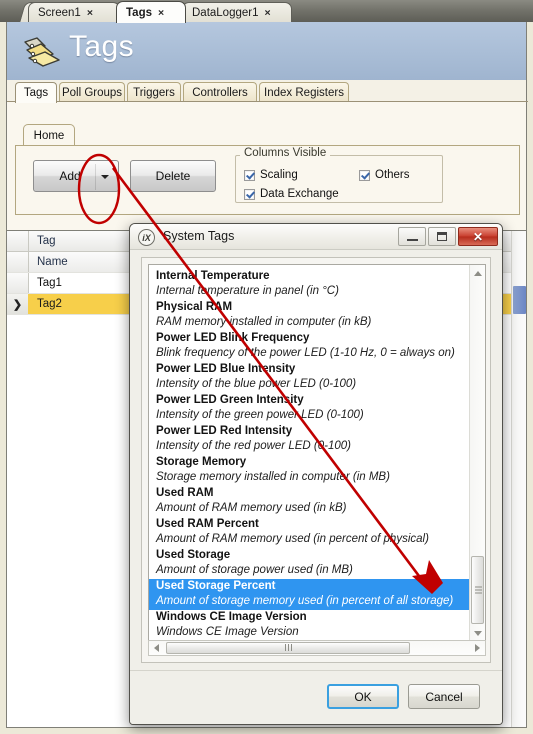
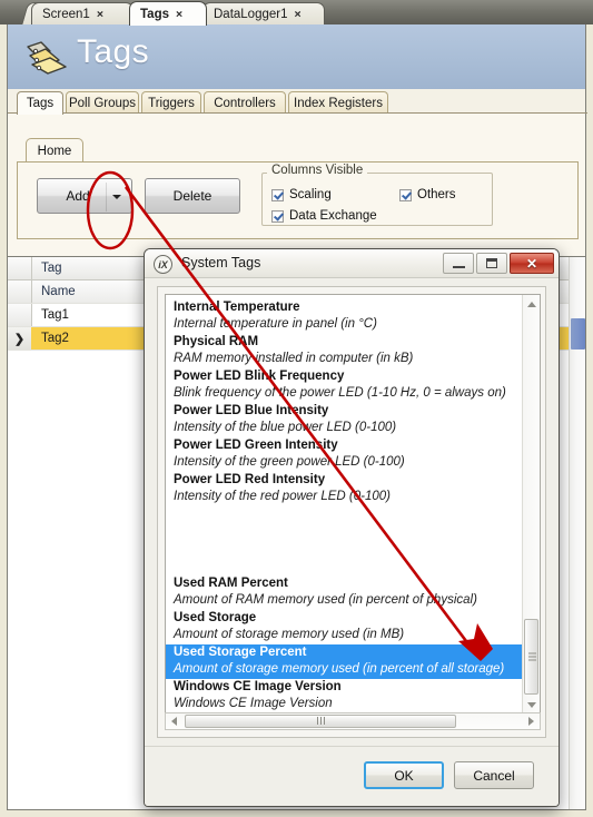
  Screen1
  ×
  Tags
  ×
  DataLogger1
  ×
  Tags
  Tags
  Poll Groups
  Triggers
  Controllers
  Index Registers
  Home
  Add
  Delete
  Columns Visible
  Scaling
  Data Exchange
  Others
  Tag
  Name
  Tag1
  ❯
  Tag2
  iX
  System Tags
  ✕
  Internal Temperature
  Internal tmperature in panel (in °C)
  Physical RM
  RAM memory installed in computer (in kB)
  Power LED Blink Frequency
  Blink frequency ofhe power LED (1-10 Hz, 0 = always on)
  Power LED Blue Intnsity
  Intensity of the blue poer LED (0-100)
  Power LED Green Intenity
  Intensity of the green power LED (0-100)
  Power LED Red Intensity
  Intensity of the red power LED (-100)
- Storage Memory
- Storage memory installed in computer (in MB)
- Used RAM
- Amount of RAM memory used (in kB)
  Used RAM Percent
  Amount of RAM memory used (in percent of physical)
  Used Storage
- Amount of storage power used (in MB)
+ Amount of storage memory used (in MB)
  Used Storage Percent
  Amount of storage memory used (in percent of all storage)
  Windows CE Image Version
  Windows CE Image Version
  OK
  Cancel
